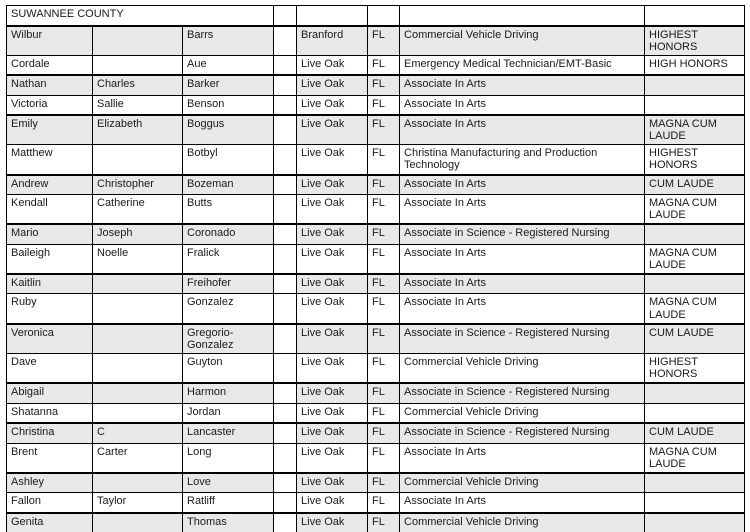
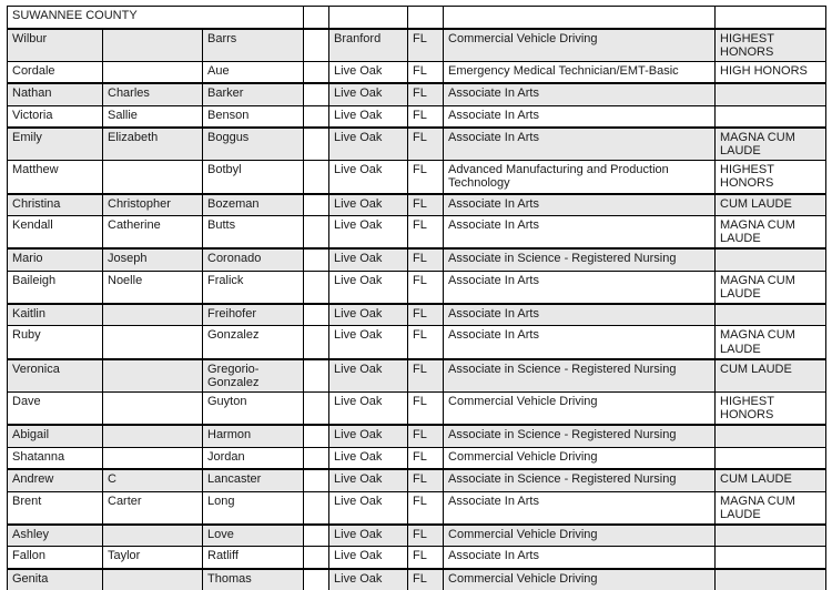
  SUWANNEE COUNTY
  Wilbur		Barrs		Branford	FL	Commercial Vehicle Driving	HIGHEST HONORS
  Cordale		Aue		Live Oak	FL	Emergency Medical Technician/EMT-Basic	HIGH HONORS
  Nathan	Charles	Barker		Live Oak	FL	Associate In Arts
  Victoria	Sallie	Benson		Live Oak	FL	Associate In Arts
  Emily	Elizabeth	Boggus		Live Oak	FL	Associate In Arts	MAGNA CUM LAUDE
- Matthew		Botbyl		Live Oak	FL	Christina Manufacturing and Production Technology	HIGHEST HONORS
+ Matthew		Botbyl		Live Oak	FL	Advanced Manufacturing and Production Technology	HIGHEST HONORS
- Andrew	Christopher	Bozeman		Live Oak	FL	Associate In Arts	CUM LAUDE
+ Christina	Christopher	Bozeman		Live Oak	FL	Associate In Arts	CUM LAUDE
  Kendall	Catherine	Butts		Live Oak	FL	Associate In Arts	MAGNA CUM LAUDE
  Mario	Joseph	Coronado		Live Oak	FL	Associate in Science - Registered Nursing
  Baileigh	Noelle	Fralick		Live Oak	FL	Associate In Arts	MAGNA CUM LAUDE
  Kaitlin		Freihofer		Live Oak	FL	Associate In Arts
  Ruby		Gonzalez		Live Oak	FL	Associate In Arts	MAGNA CUM LAUDE
  Veronica		Gregorio-Gonzalez		Live Oak	FL	Associate in Science - Registered Nursing	CUM LAUDE
  Dave		Guyton		Live Oak	FL	Commercial Vehicle Driving	HIGHEST HONORS
  Abigail		Harmon		Live Oak	FL	Associate in Science - Registered Nursing
  Shatanna		Jordan		Live Oak	FL	Commercial Vehicle Driving
- Christina	C	Lancaster		Live Oak	FL	Associate in Science - Registered Nursing	CUM LAUDE
+ Andrew	C	Lancaster		Live Oak	FL	Associate in Science - Registered Nursing	CUM LAUDE
  Brent	Carter	Long		Live Oak	FL	Associate In Arts	MAGNA CUM LAUDE
  Ashley		Love		Live Oak	FL	Commercial Vehicle Driving
  Fallon	Taylor	Ratliff		Live Oak	FL	Associate In Arts
  Genita		Thomas		Live Oak	FL	Commercial Vehicle Driving
